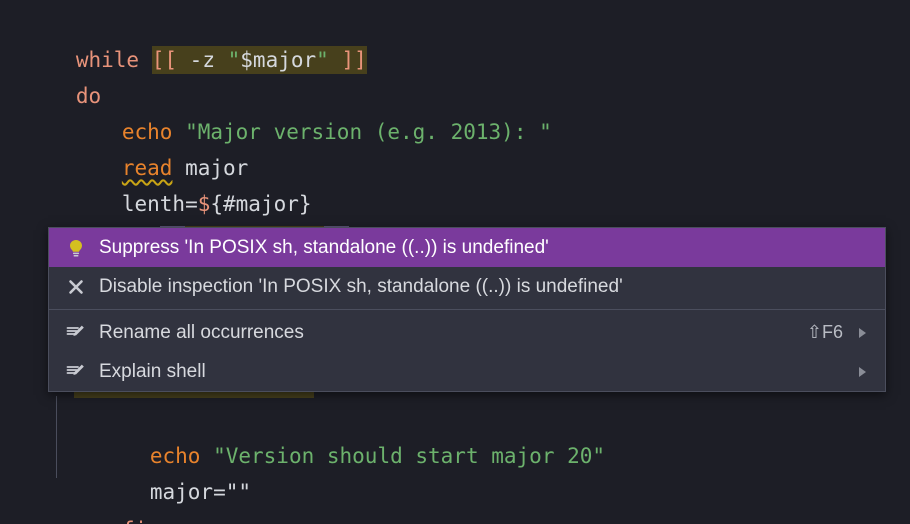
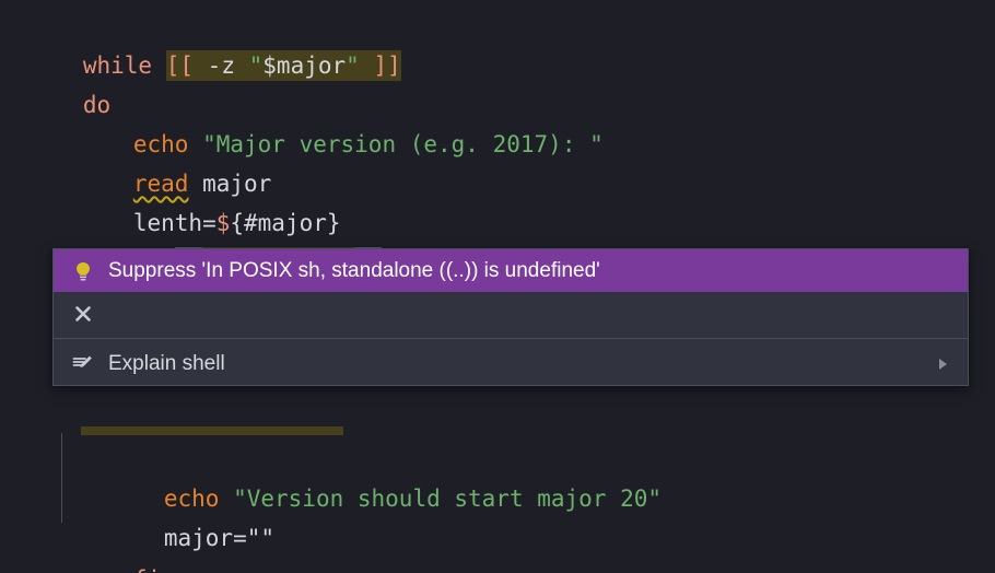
  while [[ -z "$major" ]]
  do
- echo "Major version (e.g. 2013): "
+ echo "Major version (e.g. 2017): "
  read major
  lenth=${#major}
  echo "Version should start major 20"
  major=""
  Suppress 'In POSIX sh, standalone ((..)) is undefined'
- Disable inspection 'In POSIX sh, standalone ((..)) is undefined'
- Rename all occurrences
- ⇧F6
  Explain shell
